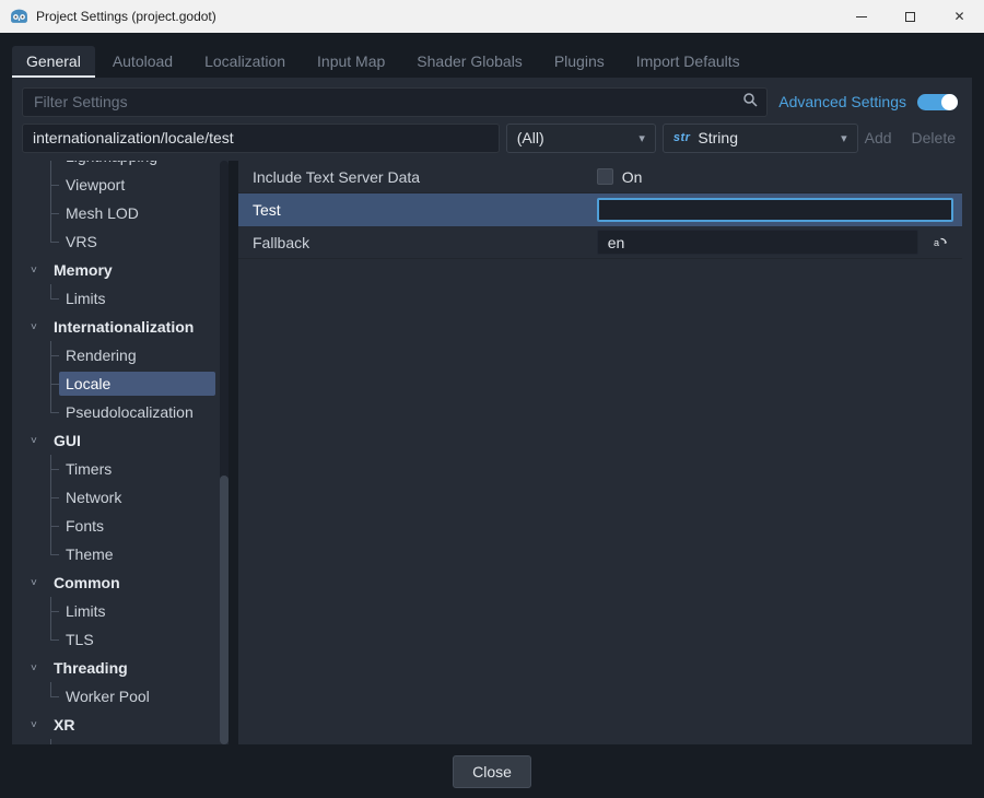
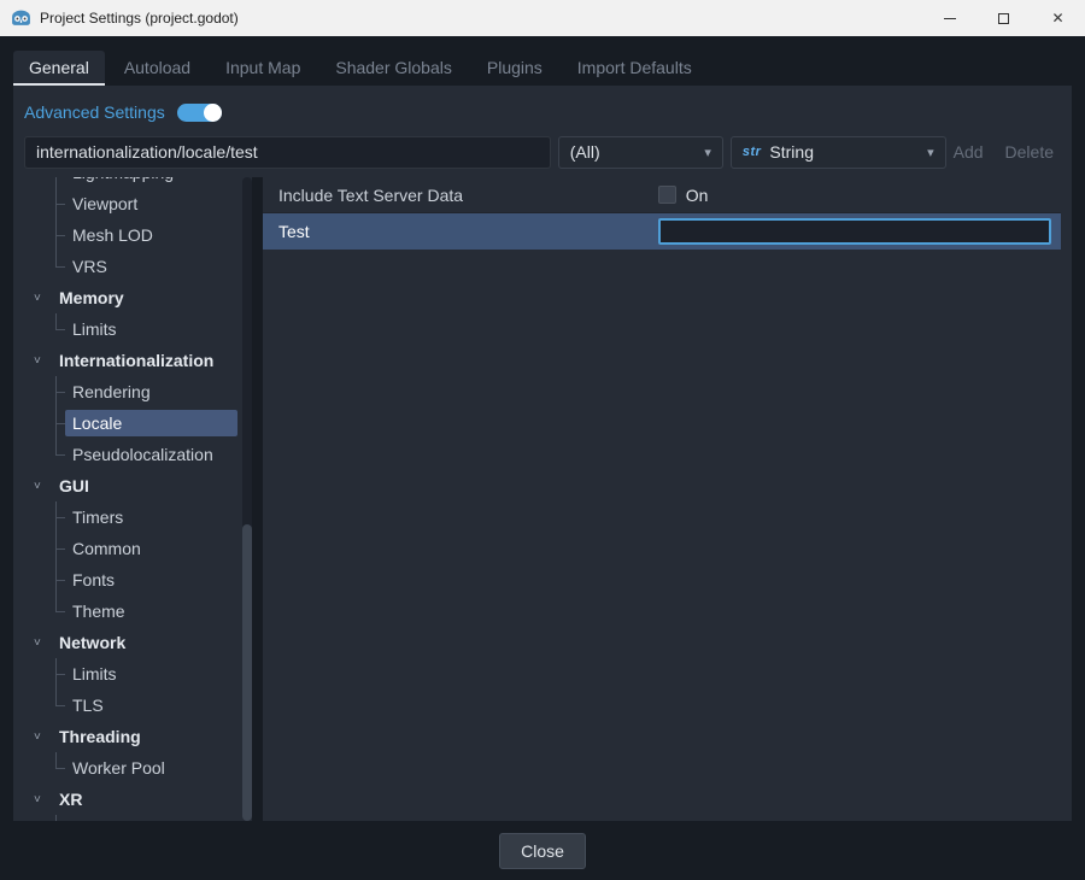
  Project Settings (project.godot)
  ✕
  General
  Autoload
- Localization
  Input Map
  Shader Globals
  Plugins
  Import Defaults
- Filter Settings
  Advanced Settings
  internationalization/locale/test
  (All)
  ▾
  str
  String
  ▾
  Add
  Delete
  Viewport
  Mesh LOD
  VRS
  Memory
  Limits
  Internationalization
  Rendering
  Locale
  Pseudolocalization
  GUI
  Timers
- Network
+ Common
  Fonts
  Theme
- Common
+ Network
  Limits
  TLS
  Threading
  Worker Pool
  XR
  Include Text Server Data
  On
  Test
- Fallback
- en
- a
  Close
